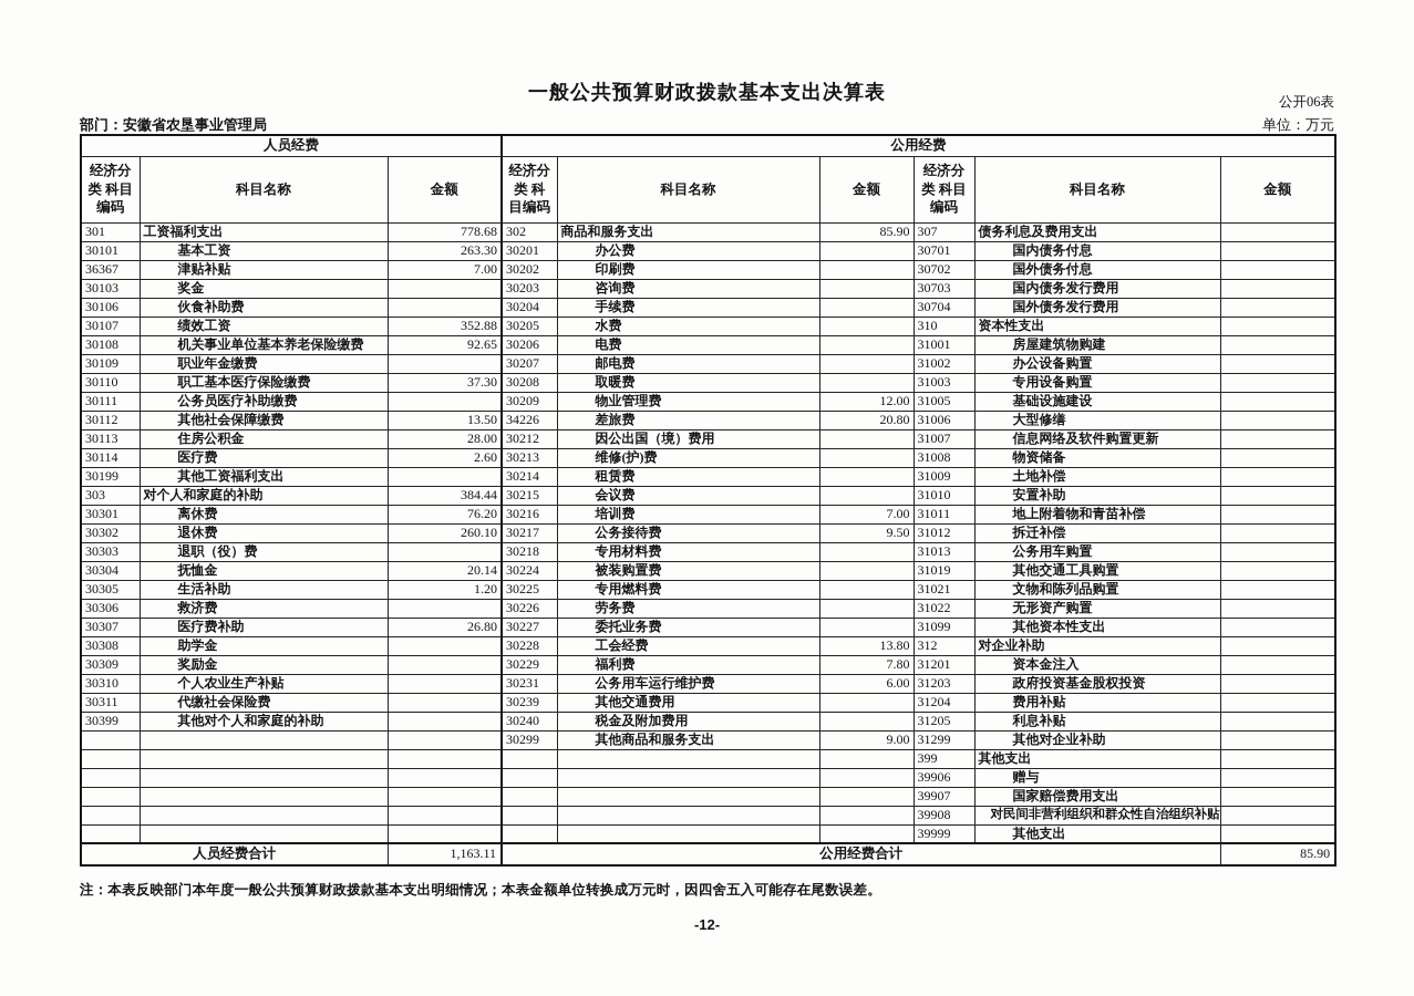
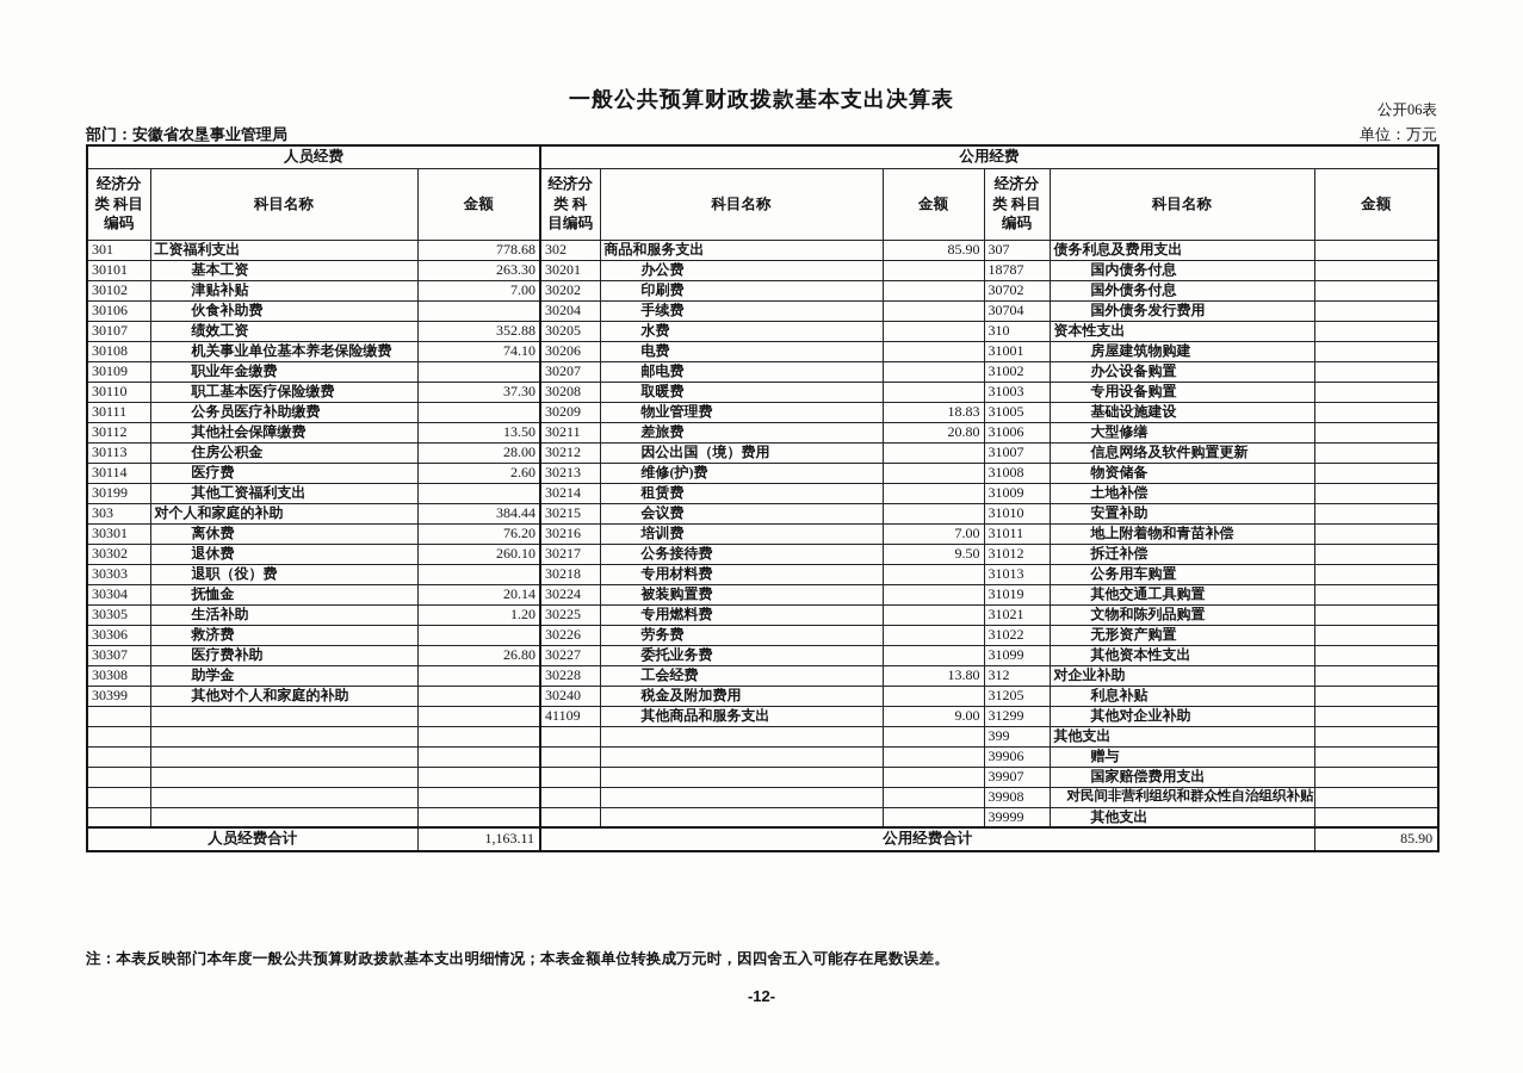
  一般公共预算财政拨款基本支出决算表
  公开06表
  部门：安徽省农垦事业管理局
  单位：万元
  人员经费	公用经费
  经济分类 科目编码	科目名称	金额	经济分类 科目编码	科目名称	金额	经济分类 科目编码	科目名称	金额
  301	工资福利支出	778.68	302	商品和服务支出	85.90	307	债务利息及费用支出
- 30101	基本工资	263.30	30201	办公费		30701	国内债务付息
+ 30101	基本工资	263.30	30201	办公费		18787	国内债务付息
- 36367	津贴补贴	7.00	30202	印刷费		30702	国外债务付息
+ 30102	津贴补贴	7.00	30202	印刷费		30702	国外债务付息
- 30103	奖金		30203	咨询费		30703	国内债务发行费用
  30106	伙食补助费		30204	手续费		30704	国外债务发行费用
  30107	绩效工资	352.88	30205	水费		310	资本性支出
- 30108	机关事业单位基本养老保险缴费	92.65	30206	电费		31001	房屋建筑物购建
+ 30108	机关事业单位基本养老保险缴费	74.10	30206	电费		31001	房屋建筑物购建
  30109	职业年金缴费		30207	邮电费		31002	办公设备购置
  30110	职工基本医疗保险缴费	37.30	30208	取暖费		31003	专用设备购置
- 30111	公务员医疗补助缴费		30209	物业管理费	12.00	31005	基础设施建设
+ 30111	公务员医疗补助缴费		30209	物业管理费	18.83	31005	基础设施建设
- 30112	其他社会保障缴费	13.50	34226	差旅费	20.80	31006	大型修缮
+ 30112	其他社会保障缴费	13.50	30211	差旅费	20.80	31006	大型修缮
  30113	住房公积金	28.00	30212	因公出国（境）费用		31007	信息网络及软件购置更新
  30114	医疗费	2.60	30213	维修(护)费		31008	物资储备
  30199	其他工资福利支出		30214	租赁费		31009	土地补偿
  303	对个人和家庭的补助	384.44	30215	会议费		31010	安置补助
  30301	离休费	76.20	30216	培训费	7.00	31011	地上附着物和青苗补偿
  30302	退休费	260.10	30217	公务接待费	9.50	31012	拆迁补偿
  30303	退职（役）费		30218	专用材料费		31013	公务用车购置
  30304	抚恤金	20.14	30224	被装购置费		31019	其他交通工具购置
  30305	生活补助	1.20	30225	专用燃料费		31021	文物和陈列品购置
  30306	救济费		30226	劳务费		31022	无形资产购置
  30307	医疗费补助	26.80	30227	委托业务费		31099	其他资本性支出
  30308	助学金		30228	工会经费	13.80	312	对企业补助
- 30309	奖励金		30229	福利费	7.80	31201	资本金注入
- 30310	个人农业生产补贴		30231	公务用车运行维护费	6.00	31203	政府投资基金股权投资
- 30311	代缴社会保险费		30239	其他交通费用		31204	费用补贴
  30399	其他对个人和家庭的补助		30240	税金及附加费用		31205	利息补贴
- 			30299	其他商品和服务支出	9.00	31299	其他对企业补助
+ 			41109	其他商品和服务支出	9.00	31299	其他对企业补助
  						399	其他支出
  						39906	赠与
  						39907	国家赔偿费用支出
  						39908	对民间非营利组织和群众性自治组织补贴
  						39999	其他支出
  人员经费合计	1,163.11	公用经费合计	85.90
  注：本表反映部门本年度一般公共预算财政拨款基本支出明细情况；本表金额单位转换成万元时，因四舍五入可能存在尾数误差。
  -12-
